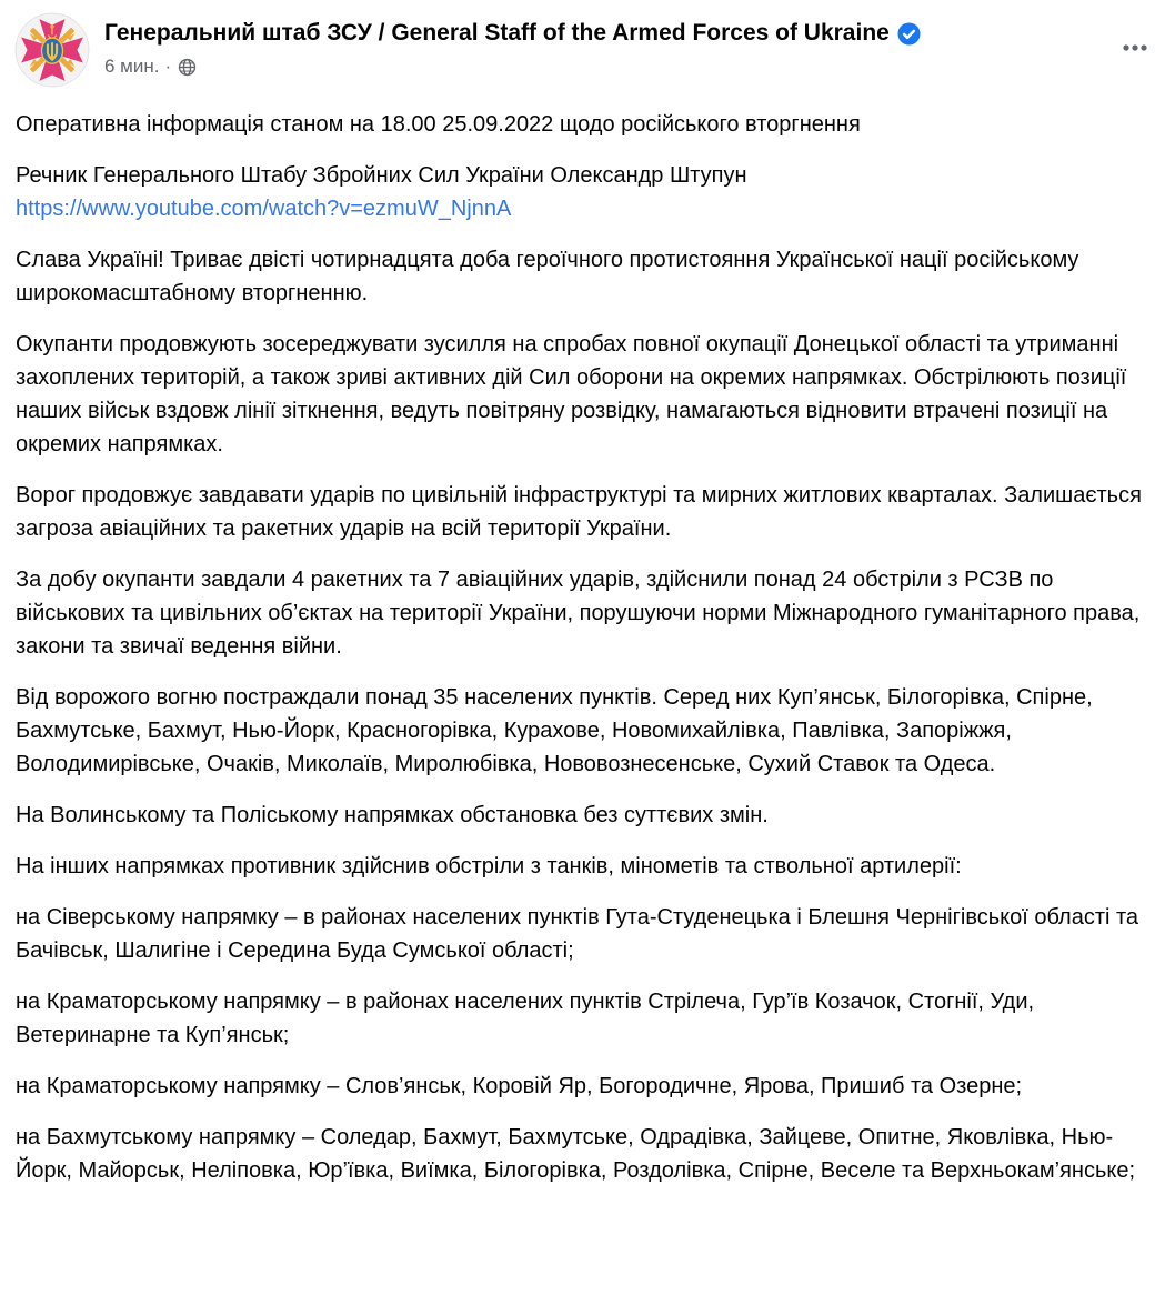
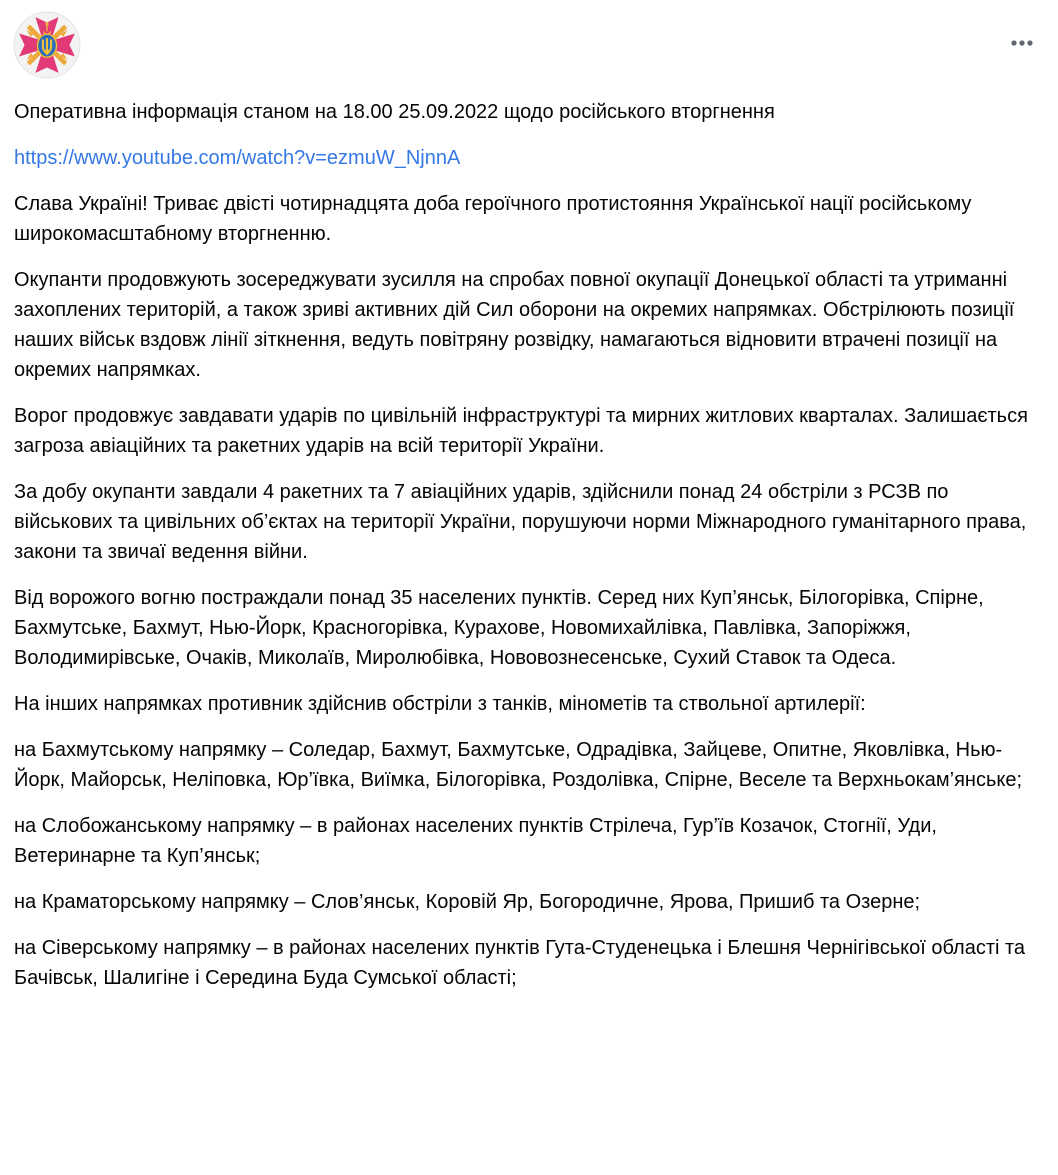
- Генеральний штаб ЗСУ / General Staff of the Armed Forces of Ukraine
- 6 мин.
- ·
  Оперативна інформація станом на 18.00 25.09.2022 щодо російського вторгнення
- Речник Генерального Штабу Збройних Сил України Олександр Штупун
  https://www.youtube.com/watch?v=ezmuW_NjnnA
  Слава Україні! Триває двісті чотирнадцята доба героїчного протистояння Української нації російському широкомасштабному вторгненню.
  Окупанти продовжують зосереджувати зусилля на спробах повної окупації Донецької області та утриманні захоплених територій, а також зриві активних дій Сил оборони на окремих напрямках. Обстрілюють позиції наших військ вздовж лінії зіткнення, ведуть повітряну розвідку, намагаються відновити втрачені позиції на окремих напрямках.
  Ворог продовжує завдавати ударів по цивільній інфраструктурі та мирних житлових кварталах. Залишається загроза авіаційних та ракетних ударів на всій території України.
  За добу окупанти завдали 4 ракетних та 7 авіаційних ударів, здійснили понад 24 обстріли з РСЗВ по військових та цивільних об’єктах на території України, порушуючи норми Міжнародного гуманітарного права, закони та звичаї ведення війни.
  Від ворожого вогню постраждали понад 35 населених пунктів. Серед них Куп’янськ, Білогорівка, Спірне, Бахмутське, Бахмут, Нью-Йорк, Красногорівка, Курахове, Новомихайлівка, Павлівка, Запоріжжя, Володимирівське, Очаків, Миколаїв, Миролюбівка, Нововознесенське, Сухий Ставок та Одеса.
- На Волинському та Поліському напрямках обстановка без суттєвих змін.
  На інших напрямках противник здійснив обстріли з танків, мінометів та ствольної артилерії:
- на Сіверському напрямку – в районах населених пунктів Гута-Студенецька і Блешня Чернігівської області та Бачівськ, Шалигіне і Середина Буда Сумської області;
+ на Бахмутському напрямку – Соледар, Бахмут, Бахмутське, Одрадівка, Зайцеве, Опитне, Яковлівка, Нью-Йорк, Майорськ, Неліповка, Юр’ївка, Виїмка, Білогорівка, Роздолівка, Спірне, Веселе та Верхньокам’янське;
- на Краматорському напрямку – в районах населених пунктів Стрілеча, Гур’їв Козачок, Стогнії, Уди, Ветеринарне та Куп’янськ;
+ на Слобожанському напрямку – в районах населених пунктів Стрілеча, Гур’їв Козачок, Стогнії, Уди, Ветеринарне та Куп’янськ;
  на Краматорському напрямку – Слов’янськ, Коровій Яр, Богородичне, Ярова, Пришиб та Озерне;
- на Бахмутському напрямку – Соледар, Бахмут, Бахмутське, Одрадівка, Зайцеве, Опитне, Яковлівка, Нью-Йорк, Майорськ, Неліповка, Юр’ївка, Виїмка, Білогорівка, Роздолівка, Спірне, Веселе та Верхньокам’янське;
+ на Сіверському напрямку – в районах населених пунктів Гута-Студенецька і Блешня Чернігівської області та Бачівськ, Шалигіне і Середина Буда Сумської області;
